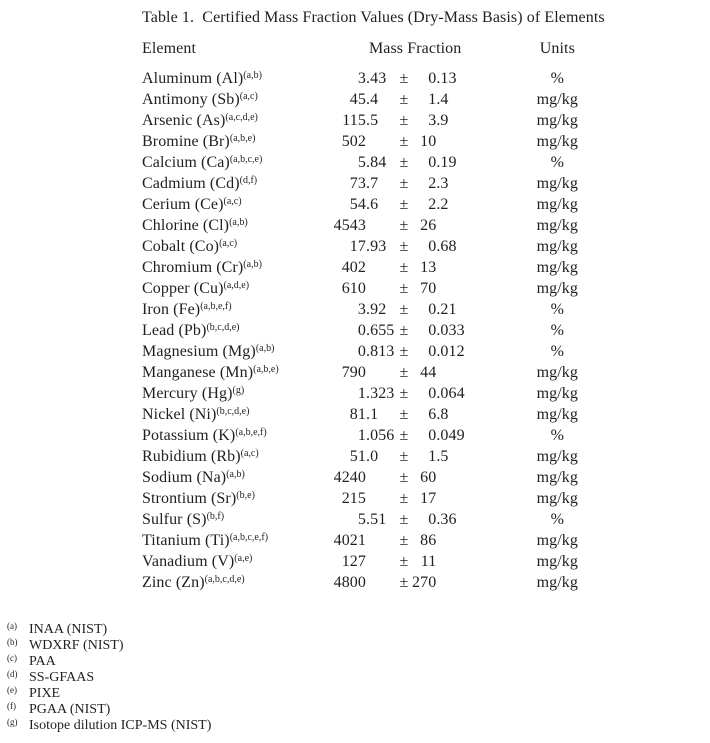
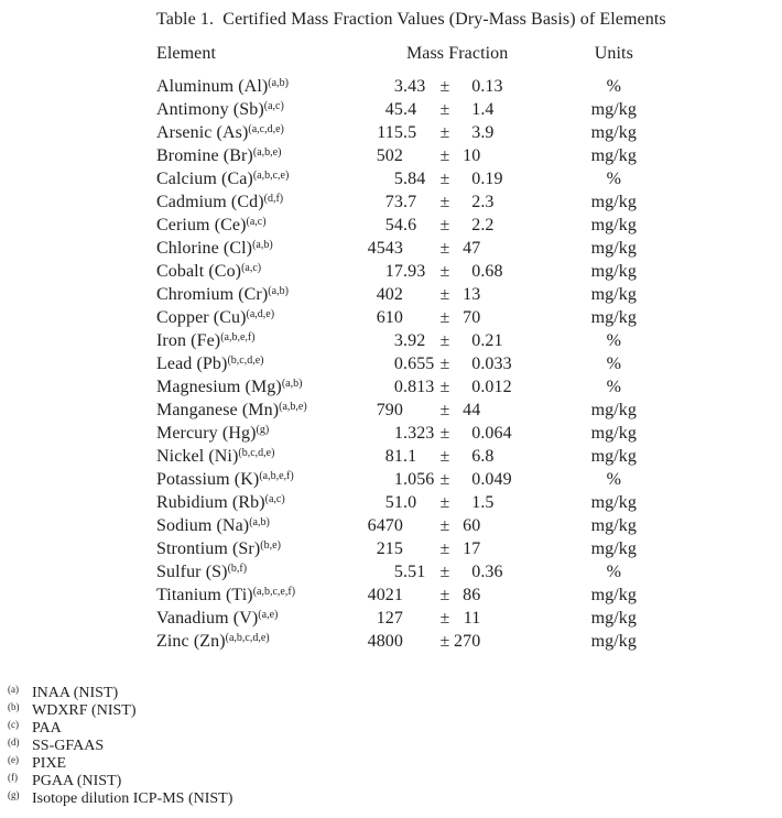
  Table 1. Certified Mass Fraction Values (Dry-Mass Basis) of Elements
  Element	Mass Fraction	Units
  Aluminum (Al)(a,b)	3	.43	±	0	.13	%
  Antimony (Sb)(a,c)	45	.4	±	1	.4	mg/kg
  Arsenic (As)(a,c,d,e)	115	.5	±	3	.9	mg/kg
  Bromine (Br)(a,b,e)	502		±	10		mg/kg
  Calcium (Ca)(a,b,c,e)	5	.84	±	0	.19	%
  Cadmium (Cd)(d,f)	73	.7	±	2	.3	mg/kg
  Cerium (Ce)(a,c)	54	.6	±	2	.2	mg/kg
- Chlorine (Cl)(a,b)	4543		±	26		mg/kg
+ Chlorine (Cl)(a,b)	4543		±	47		mg/kg
  Cobalt (Co)(a,c)	17	.93	±	0	.68	mg/kg
  Chromium (Cr)(a,b)	402		±	13		mg/kg
  Copper (Cu)(a,d,e)	610		±	70		mg/kg
  Iron (Fe)(a,b,e,f)	3	.92	±	0	.21	%
  Lead (Pb)(b,c,d,e)	0	.655	±	0	.033	%
  Magnesium (Mg)(a,b)	0	.813	±	0	.012	%
  Manganese (Mn)(a,b,e)	790		±	44		mg/kg
  Mercury (Hg)(g)	1	.323	±	0	.064	mg/kg
  Nickel (Ni)(b,c,d,e)	81	.1	±	6	.8	mg/kg
  Potassium (K)(a,b,e,f)	1	.056	±	0	.049	%
  Rubidium (Rb)(a,c)	51	.0	±	1	.5	mg/kg
- Sodium (Na)(a,b)	4240		±	60		mg/kg
+ Sodium (Na)(a,b)	6470		±	60		mg/kg
  Strontium (Sr)(b,e)	215		±	17		mg/kg
  Sulfur (S)(b,f)	5	.51	±	0	.36	%
  Titanium (Ti)(a,b,c,e,f)	4021		±	86		mg/kg
  Vanadium (V)(a,e)	127		±	11		mg/kg
  Zinc (Zn)(a,b,c,d,e)	4800		±	270		mg/kg
  (a) INAA (NIST)
  (b) WDXRF (NIST)
  (c) PAA
  (d) SS-GFAAS
  (e) PIXE
  (f) PGAA (NIST)
  (g) Isotope dilution ICP-MS (NIST)
